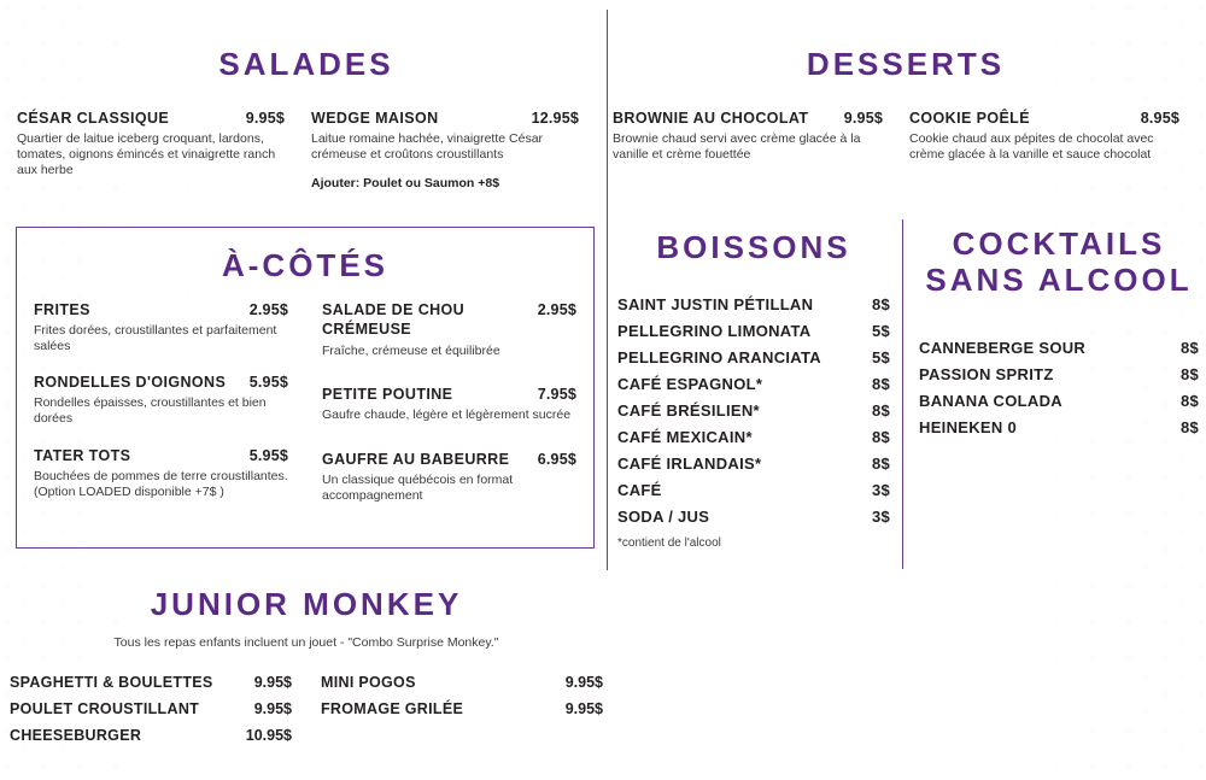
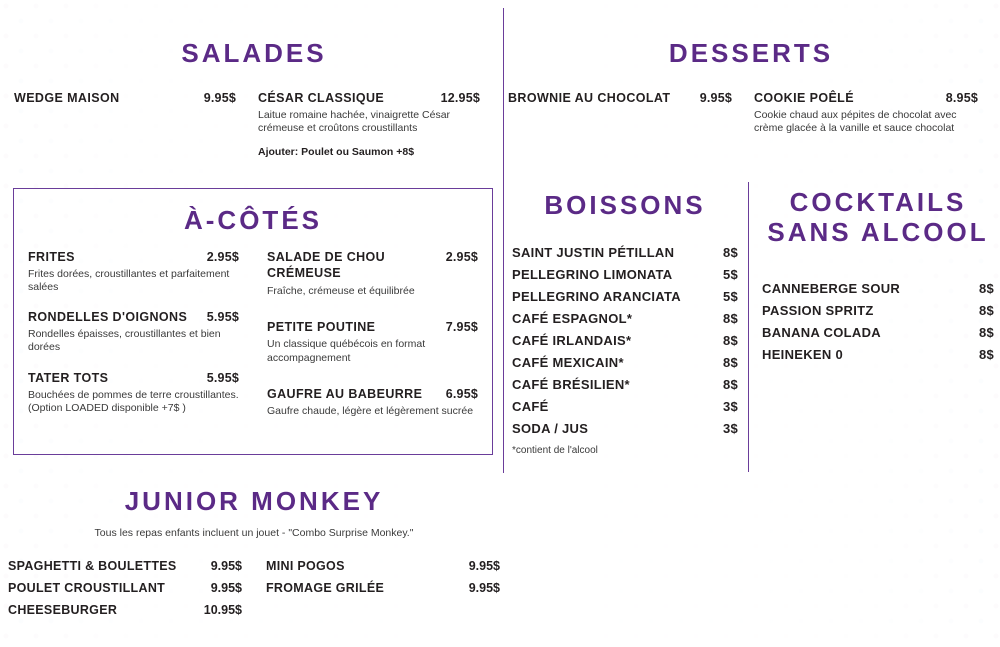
  SALADES
- CÉSAR CLASSIQUE
+ WEDGE MAISON
  9.95$
- Quartier de laitue iceberg croquant, lardons, tomates, oignons émincés et vinaigrette ranch aux herbe
- WEDGE MAISON
+ CÉSAR CLASSIQUE
  12.95$
  Laitue romaine hachée, vinaigrette César crémeuse et croûtons croustillants
  Ajouter: Poulet ou Saumon +8$
  DESSERTS
  BROWNIE AU CHOCOLAT
  9.95$
- Brownie chaud servi avec crème glacée à la vanille et crème fouettée
  COOKIE POÊLÉ
  8.95$
  Cookie chaud aux pépites de chocolat avec crème glacée à la vanille et sauce chocolat
  À-CÔTÉS
  FRITES
  2.95$
  Frites dorées, croustillantes et parfaitement salées
  RONDELLES D'OIGNONS
  5.95$
  Rondelles épaisses, croustillantes et bien dorées
  TATER TOTS
  5.95$
  Bouchées de pommes de terre croustillantes. (Option LOADED disponible +7$ )
  SALADE DE CHOU CRÉMEUSE
  2.95$
  Fraîche, crémeuse et équilibrée
  PETITE POUTINE
  7.95$
- Gaufre chaude, légère et légèrement sucrée
+ Un classique québécois en format accompagnement
  GAUFRE AU BABEURRE
  6.95$
- Un classique québécois en format accompagnement
+ Gaufre chaude, légère et légèrement sucrée
  BOISSONS
  SAINT JUSTIN PÉTILLAN
  8$
  PELLEGRINO LIMONATA
  5$
  PELLEGRINO ARANCIATA
  5$
  CAFÉ ESPAGNOL*
  8$
- CAFÉ BRÉSILIEN*
+ CAFÉ IRLANDAIS*
  8$
  CAFÉ MEXICAIN*
  8$
- CAFÉ IRLANDAIS*
+ CAFÉ BRÉSILIEN*
  8$
  CAFÉ
  3$
  SODA / JUS
  3$
  *contient de l'alcool
  COCKTAILS
  SANS ALCOOL
  CANNEBERGE SOUR
  8$
  PASSION SPRITZ
  8$
  BANANA COLADA
  8$
  HEINEKEN 0
  8$
  JUNIOR MONKEY
  Tous les repas enfants incluent un jouet - "Combo Surprise Monkey."
  SPAGHETTI & BOULETTES
  9.95$
  POULET CROUSTILLANT
  9.95$
  CHEESEBURGER
  10.95$
  MINI POGOS
  9.95$
  FROMAGE GRILÉE
  9.95$
